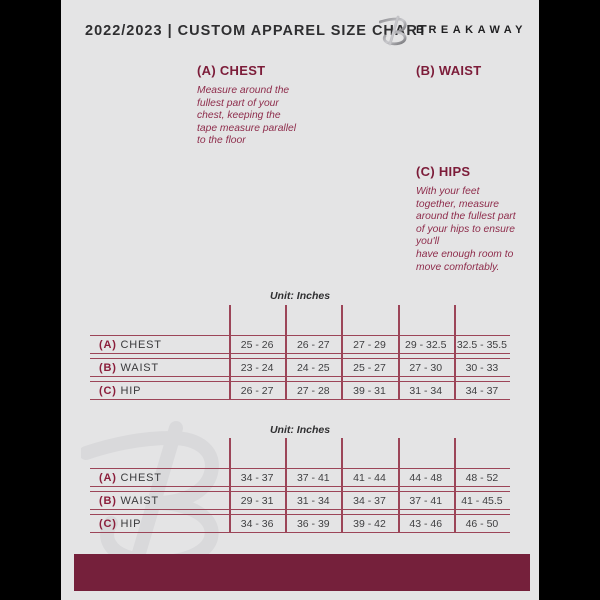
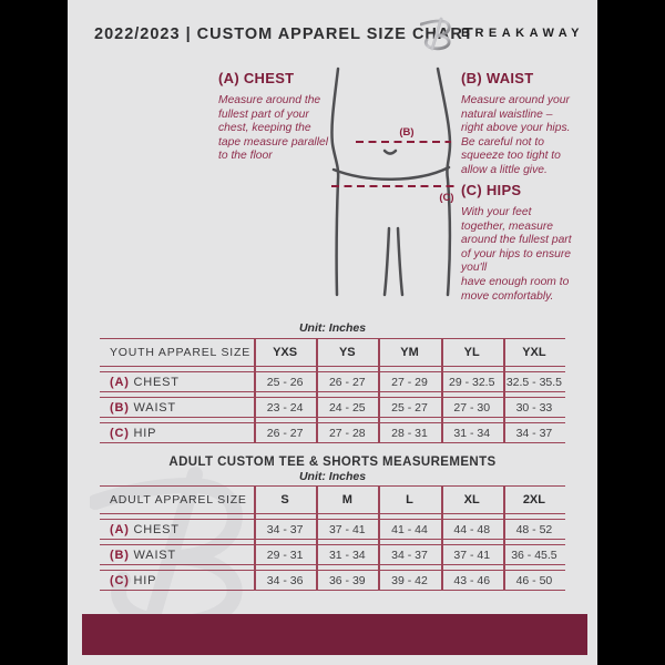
  2022/2023 | CUSTOM APPAREL SIZE CHRT
  BREAKAWAY
+ (B)
+ (C)
  (A) CHEST
  Measure around the
  fullest part of your
  chest, keeping the
  tape measure parallel
  to the floor
  (B) WAIST
+ Measure around your
+ natural waistline –
+ right above your hips.
+ Be careful not to
+ squeeze too tight to
+ allow a little give.
  (C) HIPS
  With your feet
  together, measure
  around the fullest part
  of your hips to ensure
  you'll
  have enough room to
  move comfortably.
  Unit: Inches
+ YOUTH APPAREL SIZE
+ YXS
+ YS
+ YM
+ YL
+ YXL
  (A) CHEST
  25 - 26
  26 - 27
  27 - 29
  29 - 32.5
  32.5 - 35.5
  (B) WAIST
  23 - 24
  24 - 25
  25 - 27
  27 - 30
  30 - 33
  (C) HIP
  26 - 27
  27 - 28
- 39 - 31
+ 28 - 31
  31 - 34
  34 - 37
+ ADULT CUSTOM TEE & SHORTS MEASUREMENTS
  Unit: Inches
+ ADULT APPAREL SIZE
+ S
+ M
+ L
+ XL
+ 2XL
  (A) CHEST
  34 - 37
  37 - 41
  41 - 44
  44 - 48
  48 - 52
  (B) WAIST
  29 - 31
  31 - 34
  34 - 37
  37 - 41
- 41 - 45.5
+ 36 - 45.5
  (C) HIP
  34 - 36
  36 - 39
  39 - 42
  43 - 46
  46 - 50
